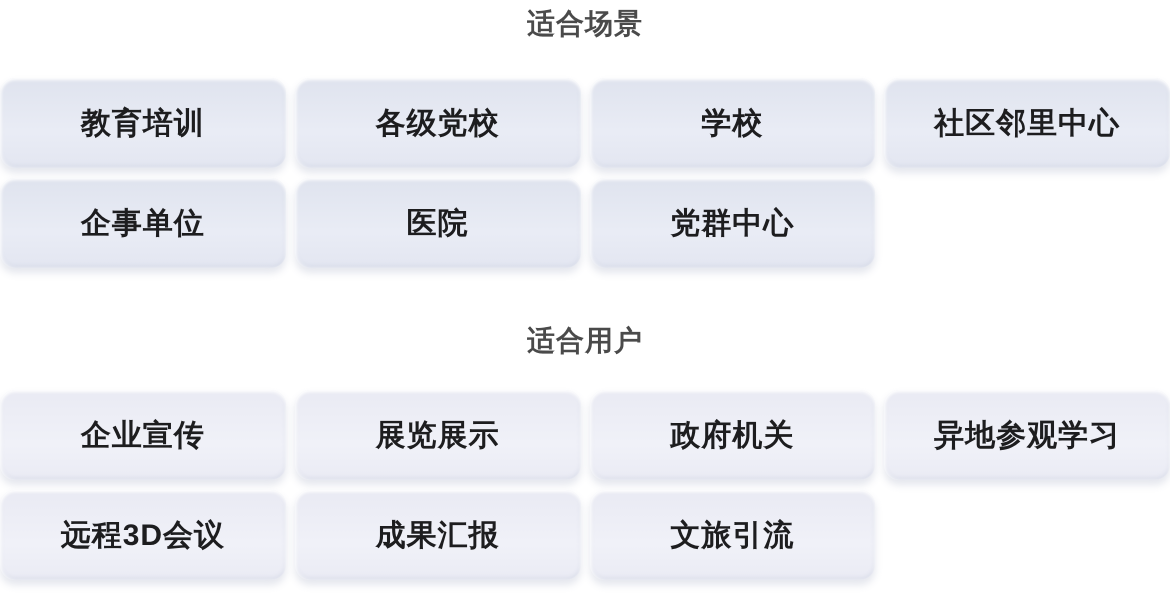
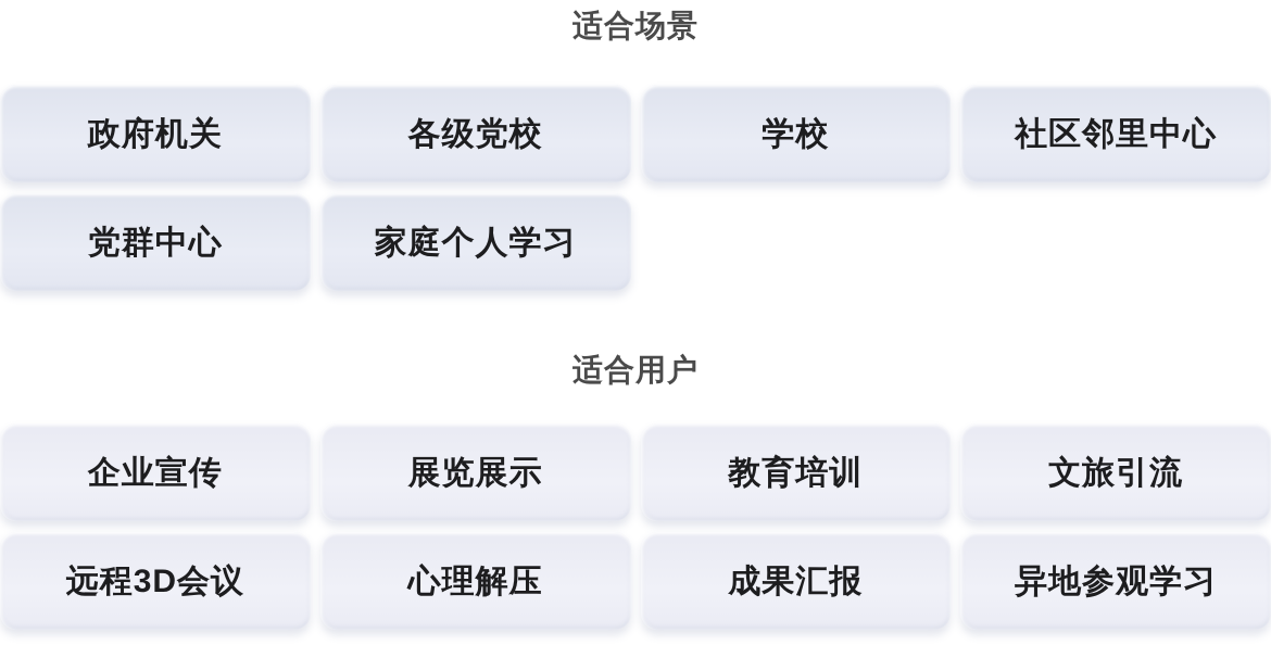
  适合场景
- 教育培训
+ 政府机关
  各级党校
  学校
  社区邻里中心
- 企事单位
- 医院
  党群中心
+ 家庭个人学习
  适合用户
  企业宣传
  展览展示
- 政府机关
+ 教育培训
- 异地参观学习
+ 文旅引流
  远程3D会议
+ 心理解压
  成果汇报
- 文旅引流
+ 异地参观学习
